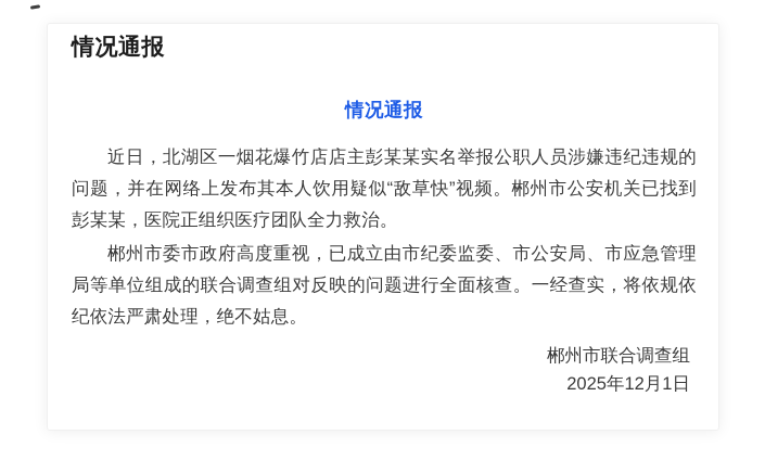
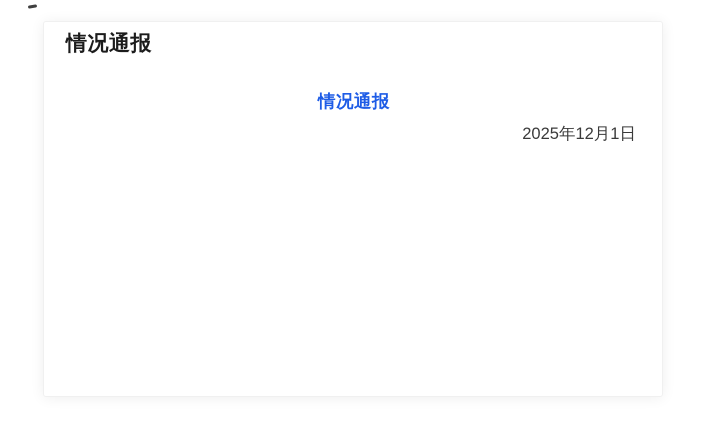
  情况通报
  情况通报
- 近日，北湖区一烟花爆竹店店主彭某某实名举报公职人员涉嫌违纪违规的问题，并在网络上发布其本人饮用疑似“敌草快”视频。郴州市公安机关已找到彭某某，医院正组织医疗团队全力救治。
- 郴州市委市政府高度重视，已成立由市纪委监委、市公安局、市应急管理局等单位组成的联合调查组对反映的问题进行全面核查。一经查实，将依规依纪依法严肃处理，绝不姑息。
- 郴州市联合调查组
  2025年12月1日
